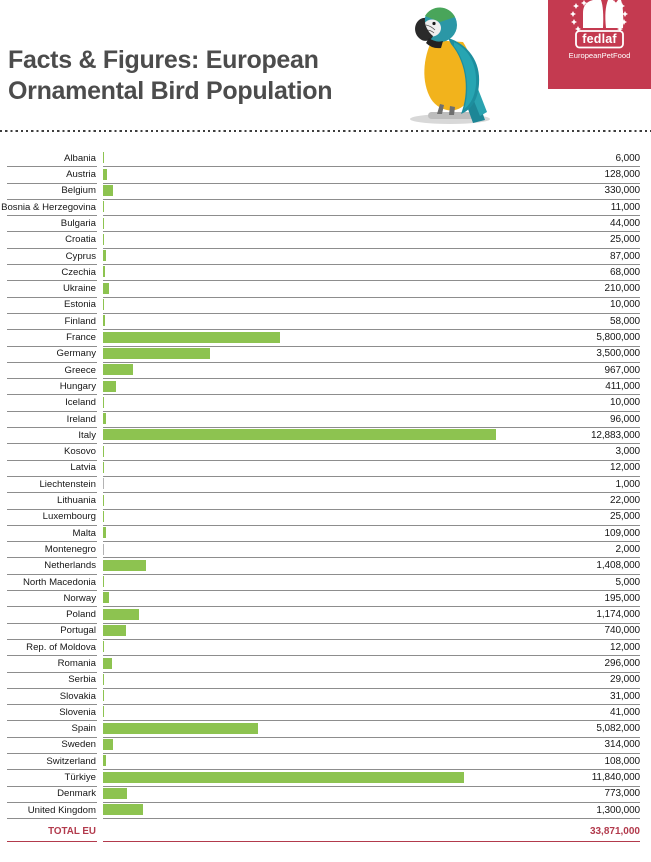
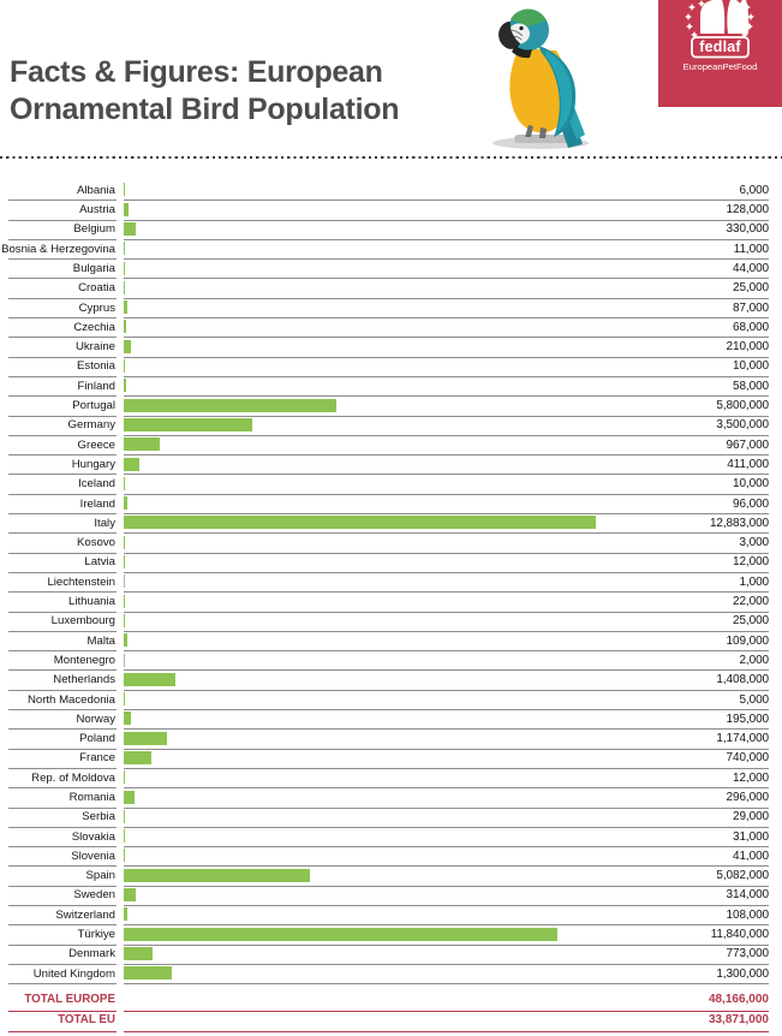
  Facts & Figures: European
  Ornamental Bird Population
  fedlaf
  EuropeanPetFood
  Albania
  6,000
  Austria
  128,000
  Belgium
  330,000
  Bosnia & Herzegovina
  11,000
  Bulgaria
  44,000
  Croatia
  25,000
  Cyprus
  87,000
  Czechia
  68,000
  Ukraine
  210,000
  Estonia
  10,000
  Finland
  58,000
- France
+ Portugal
  5,800,000
  Germany
  3,500,000
  Greece
  967,000
  Hungary
  411,000
  Iceland
  10,000
  Ireland
  96,000
  Italy
  12,883,000
  Kosovo
  3,000
  Latvia
  12,000
  Liechtenstein
  1,000
  Lithuania
  22,000
  Luxembourg
  25,000
  Malta
  109,000
  Montenegro
  2,000
  Netherlands
  1,408,000
  North Macedonia
  5,000
  Norway
  195,000
  Poland
  1,174,000
- Portugal
+ France
  740,000
  Rep. of Moldova
  12,000
  Romania
  296,000
  Serbia
  29,000
  Slovakia
  31,000
  Slovenia
  41,000
  Spain
  5,082,000
  Sweden
  314,000
  Switzerland
  108,000
  Türkiye
  11,840,000
  Denmark
  773,000
  United Kingdom
  1,300,000
+ TOTAL EUROPE
+ 48,166,000
  TOTAL EU
  33,871,000
